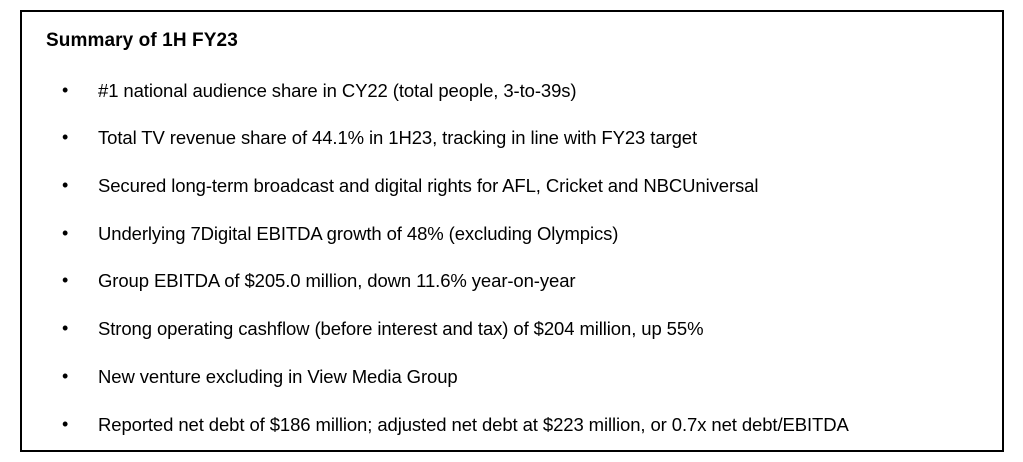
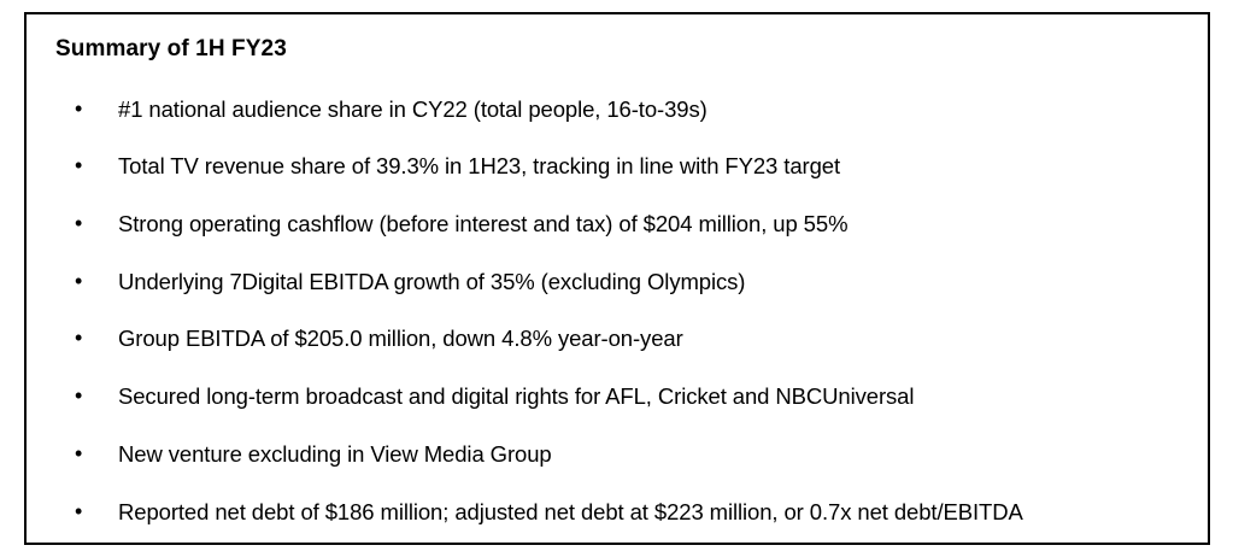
  Summary of 1H FY23
  •
- #1 national audience share in CY22 (total people, 3-to-39s)
+ #1 national audience share in CY22 (total people, 16-to-39s)
  •
- Total TV revenue share of 44.1% in 1H23, tracking in line with FY23 target
+ Total TV revenue share of 39.3% in 1H23, tracking in line with FY23 target
  •
- Secured long-term broadcast and digital rights for AFL, Cricket and NBCUniversal
+ Strong operating cashflow (before interest and tax) of $204 million, up 55%
  •
- Underlying 7Digital EBITDA growth of 48% (excluding Olympics)
+ Underlying 7Digital EBITDA growth of 35% (excluding Olympics)
  •
- Group EBITDA of $205.0 million, down 11.6% year-on-year
+ Group EBITDA of $205.0 million, down 4.8% year-on-year
  •
- Strong operating cashflow (before interest and tax) of $204 million, up 55%
+ Secured long-term broadcast and digital rights for AFL, Cricket and NBCUniversal
  •
  New venture excluding in View Media Group
  •
  Reported net debt of $186 million; adjusted net debt at $223 million, or 0.7x net debt/EBITDA
